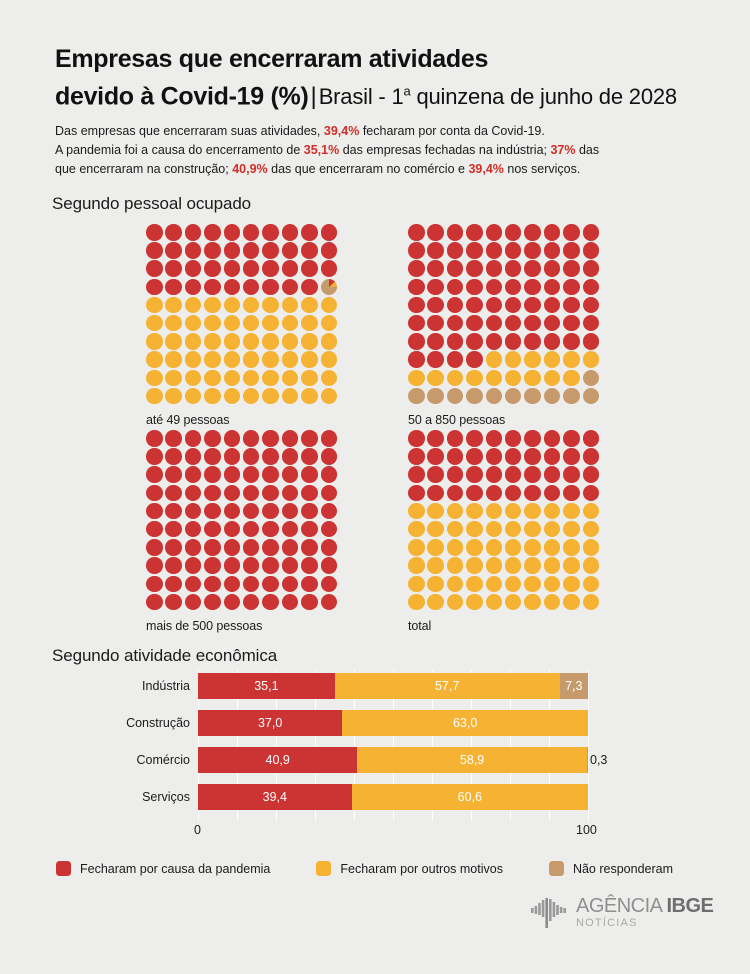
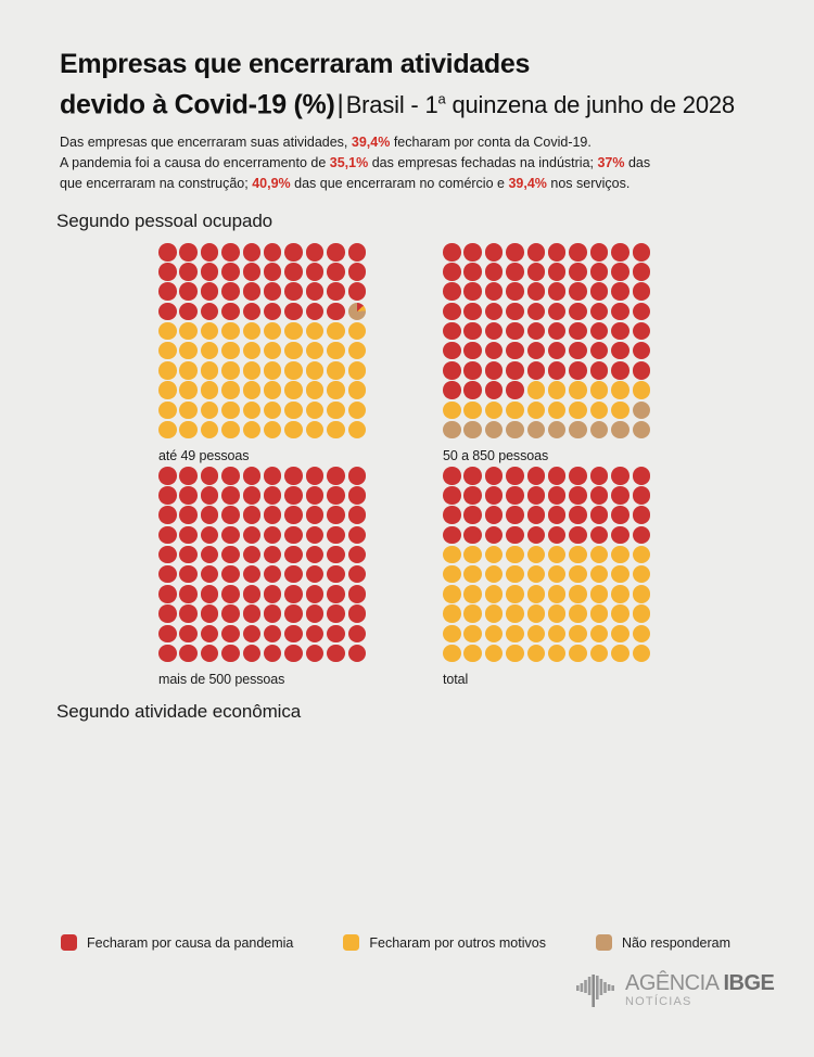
  Empresas que encerraram atividades
  devido à Covid-19 (%)|Brasil - 1a quinzena de junho de 2028
  Das empresas que encerraram suas atividades, 39,4% fecharam por conta da Covid-19.
  A pandemia foi a causa do encerramento de 35,1% das empresas fechadas na indústria; 37% das
  que encerraram na construção; 40,9% das que encerraram no comércio e 39,4% nos serviços.
  Segundo pessoal ocupado
  até 49 pessoas
  50 a 850 pessoas
  mais de 500 pessoas
  total
  Segundo atividade econômica
- Indústria
- 35,1
- 57,7
- 7,3
- Construção
- 37,0
- 63,0
- Comércio
- 40,9
- 58,9
- 0,3
- Serviços
- 39,4
- 60,6
- 0
- 100
  Fecharam por causa da pandemia
  Fecharam por outros motivos
  Não responderam
  AGÊNCIA IBGE
  NOTÍCIAS
